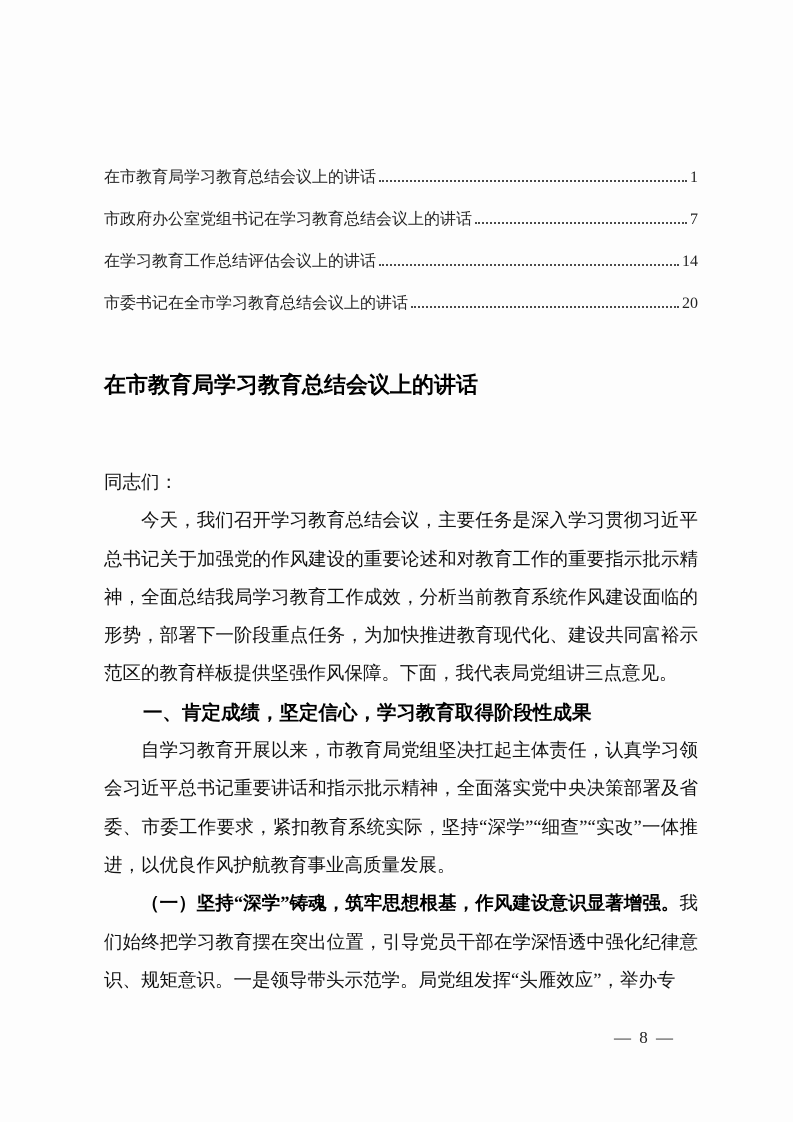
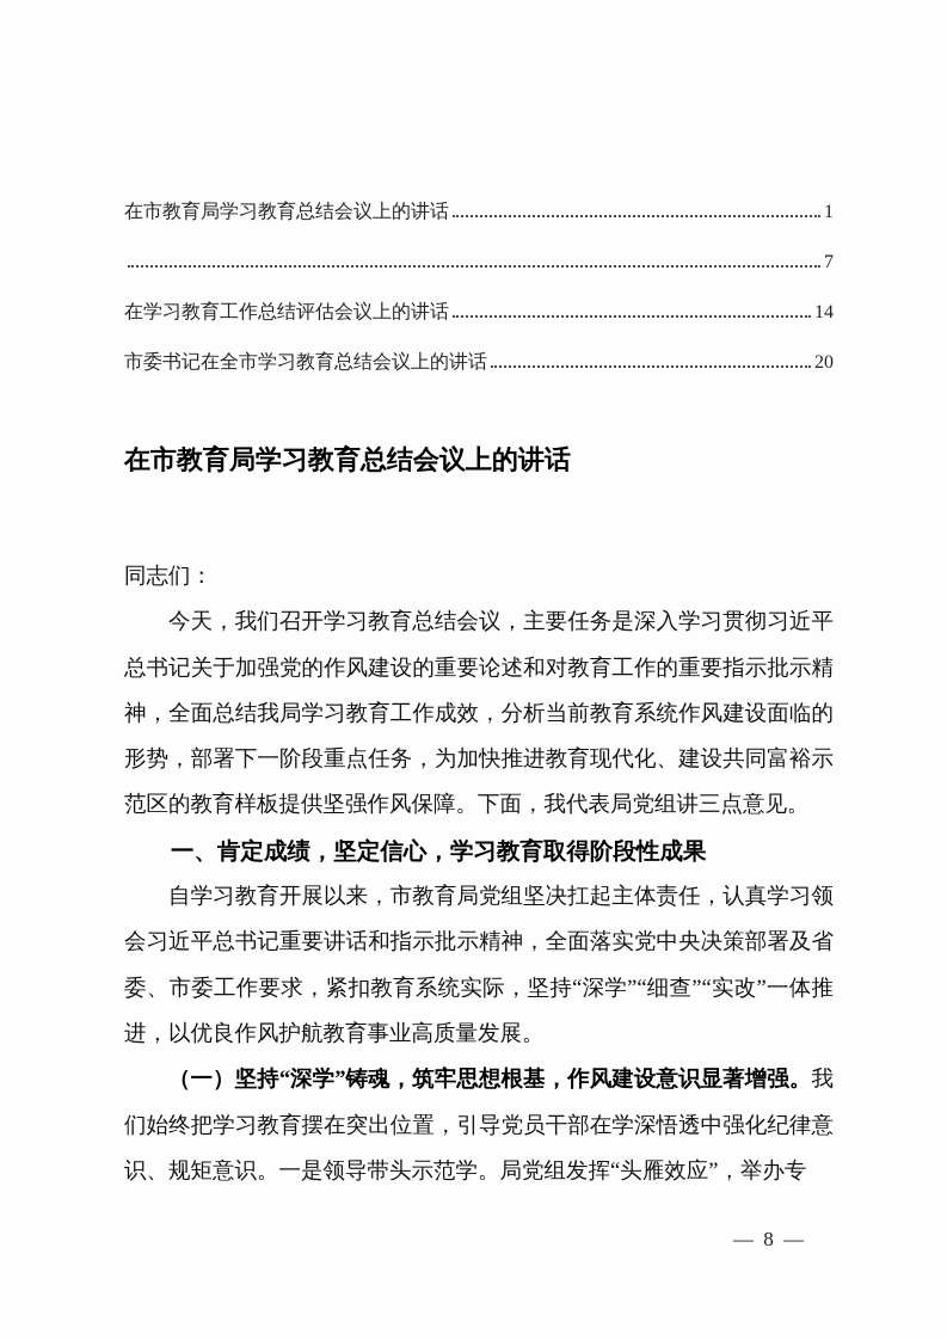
  在市教育局学习教育总结会议上的讲话
  1
- 市政府办公室党组书记在学习教育总结会议上的讲话
  7
  在学习教育工作总结评估会议上的讲话
  14
  市委书记在全市学习教育总结会议上的讲话
  20
  在市教育局学习教育总结会议上的讲话
  同志们：
  今天，我们召开学习教育总结会议，主要任务是深入学习贯彻习近平总书记关于加强党的作风建设的重要论述和对教育工作的重要指示批示精神，全面总结我局学习教育工作成效，分析当前教育系统作风建设面临的形势，部署下一阶段重点任务，为加快推进教育现代化、建设共同富裕示范区的教育样板提供坚强作风保障。下面，我代表局党组讲三点意见。
  一、肯定成绩，坚定信心，学习教育取得阶段性成果
  自学习教育开展以来，市教育局党组坚决扛起主体责任，认真学习领会习近平总书记重要讲话和指示批示精神，全面落实党中央决策部署及省委、市委工作要求，紧扣教育系统实际，坚持“深学”“细查”“实改”一体推进，以优良作风护航教育事业高质量发展。
  （一）坚持“深学”铸魂，筑牢思想根基，作风建设意识显著增强。我们始终把学习教育摆在突出位置，引导党员干部在学深悟透中强化纪律意识、规矩意识。一是领导带头示范学。局党组发挥“头雁效应”，举办专
  — 8 —
